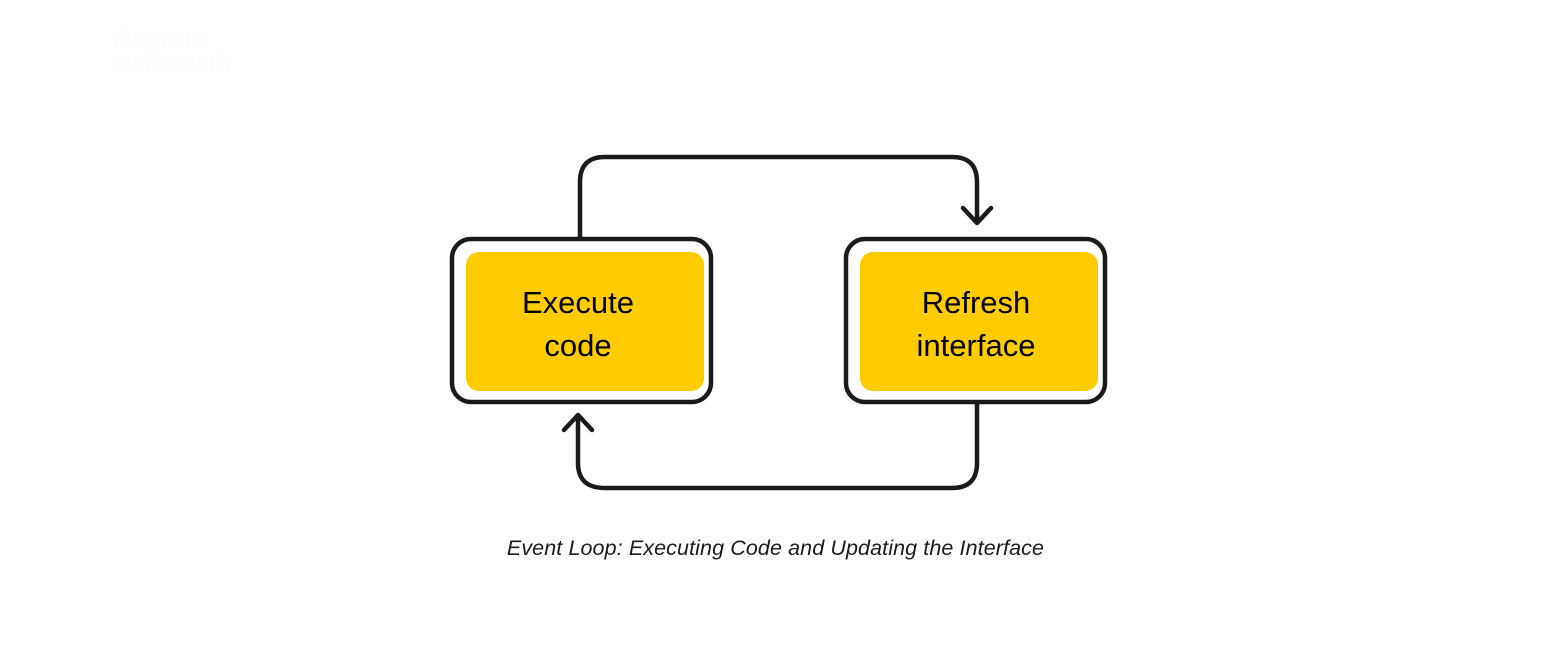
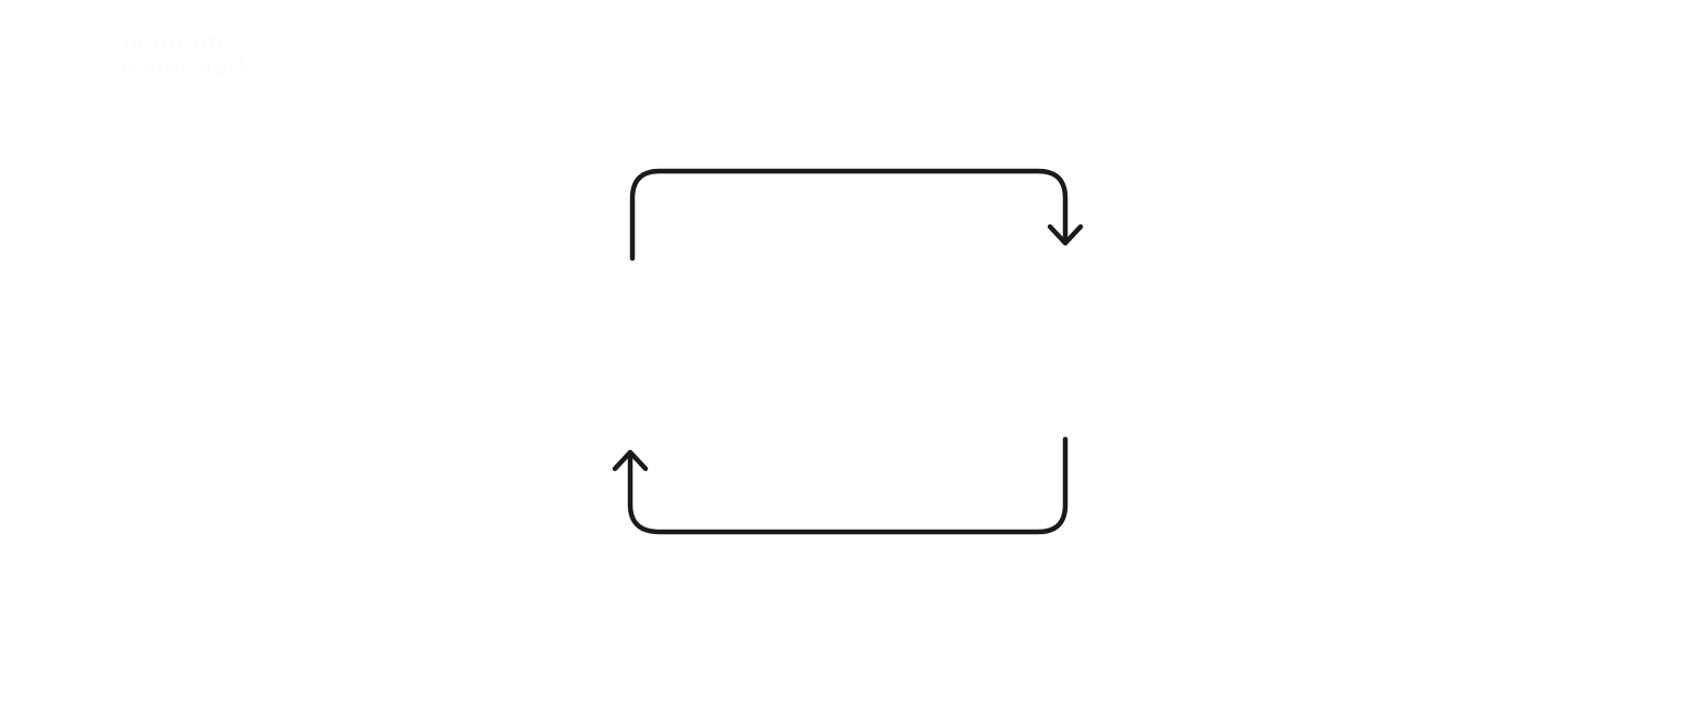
- Execute
- code
- Refresh
- interface
- Event Loop: Executing Code and Updating the Interface
